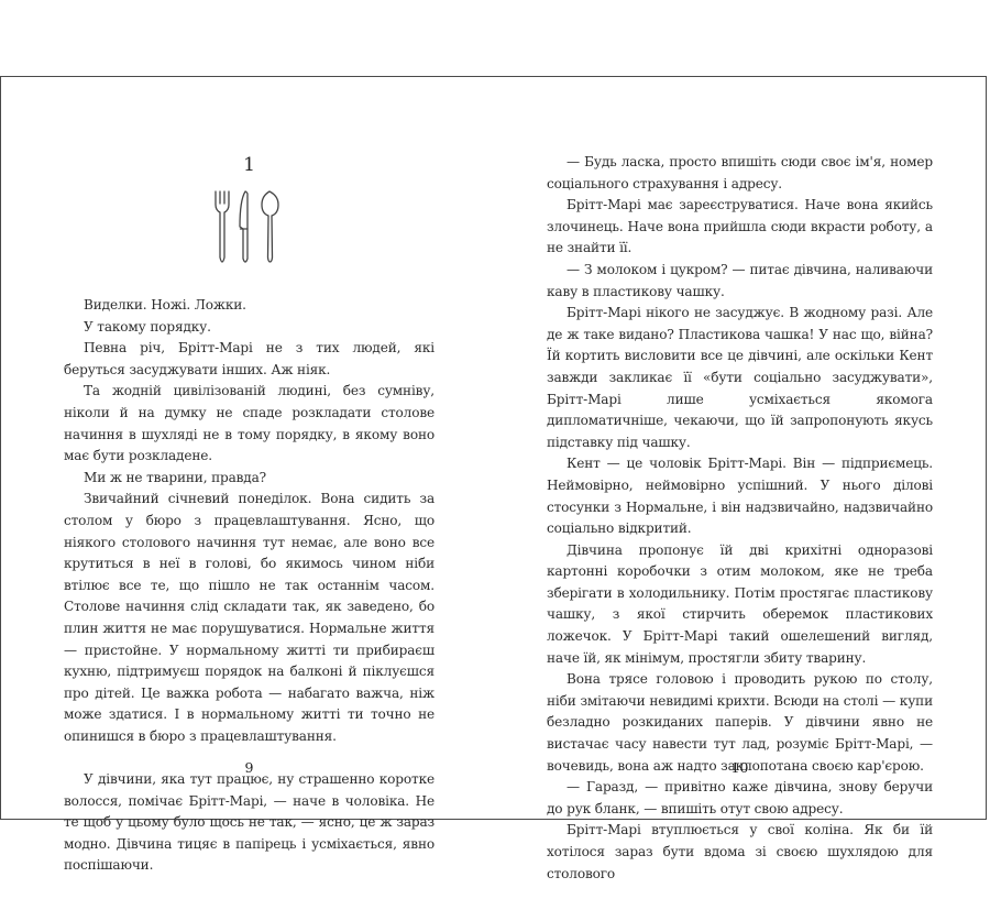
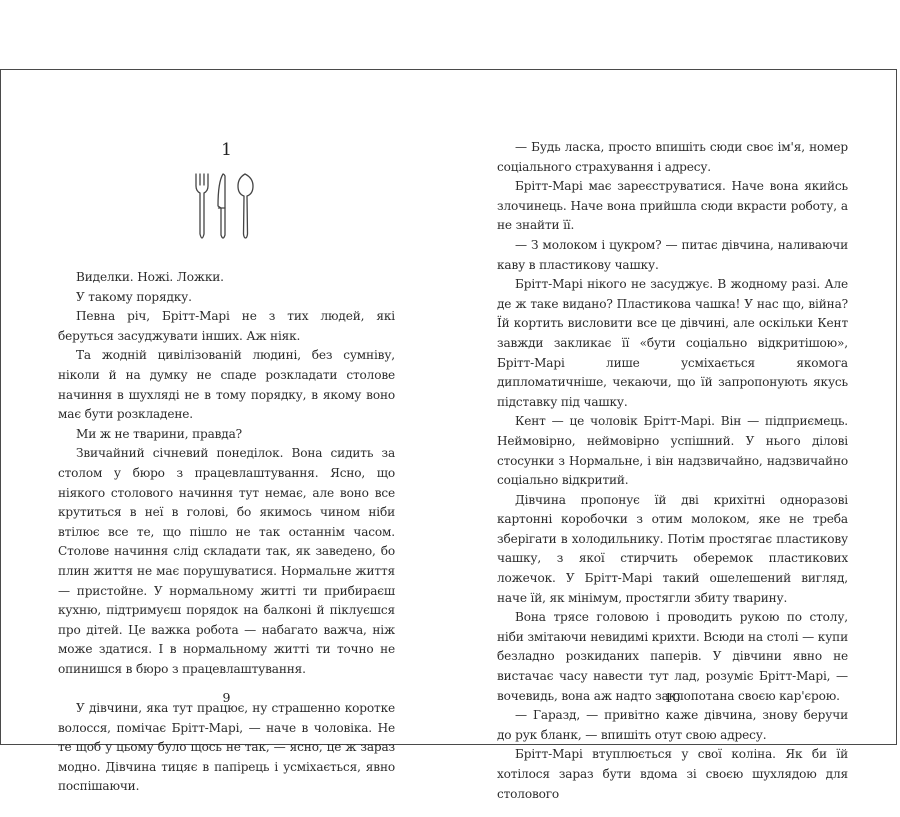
  1
  Виделки. Ножі. Ложки.
  У такому порядку.
  Певна річ, Брітт-Марі не з тих людей, які беруться засуджувати інших. Аж ніяк.
  Та жодній цивілізованій людині, без сумніву, ніколи й на думку не спаде розкладати столове начиння в шухляді не в тому порядку, в якому воно має бути розкладене.
  Ми ж не тварини, правда?
  Звичайний січневий понеділок. Вона сидить за столом у бюро з працевлаштування. Ясно, що ніякого столового начиння тут немає, але воно все крутиться в неї в голові, бо якимось чином ніби втілює все те, що пішло не так останнім часом. Столове начиння слід складати так, як заведено, бо плин життя не має порушуватися. Нормальне життя — пристойне. У нормальному житті ти прибираєш кухню, підтримуєш порядок на балконі й піклуєшся про дітей. Це важка робота — набагато важча, ніж може здатися. І в нормальному житті ти точно не опинишся в бюро з працевлаштування.
  У дівчини, яка тут працює, ну страшенно коротке волосся, помічає Брітт-Марі, — наче в чоловіка. Не те щоб у цьому було щось не так, — ясно, це ж зараз модно. Дівчина тицяє в папірець і усміхається, явно поспішаючи.
  9
  — Будь ласка, просто впишіть сюди своє ім'я, номер соціального страхування і адресу.
  Брітт-Марі має зареєструватися. Наче вона якийсь злочинець. Наче вона прийшла сюди вкрасти роботу, а не знайти її.
  — З молоком і цукром? — питає дівчина, наливаючи каву в пластикову чашку.
- Брітт-Марі нікого не засуджує. В жодному разі. Але де ж таке видано? Пластикова чашка! У нас що, війна? Їй кортить висловити все це дівчині, але оскільки Кент завжди закликає її «бути соціально засуджувати», Брітт-Марі лише усміхається якомога дипломатичніше, чекаючи, що їй запропонують якусь підставку під чашку.
+ Брітт-Марі нікого не засуджує. В жодному разі. Але де ж таке видано? Пластикова чашка! У нас що, війна? Їй кортить висловити все це дівчині, але оскільки Кент завжди закликає її «бути соціально відкритішою», Брітт-Марі лише усміхається якомога дипломатичніше, чекаючи, що їй запропонують якусь підставку під чашку.
  Кент — це чоловік Брітт-Марі. Він — підприємець. Неймовірно, неймовірно успішний. У нього ділові стосунки з Нормальне, і він надзвичайно, надзвичайно соціально відкритий.
  Дівчина пропонує їй дві крихітні одноразові картонні коробочки з отим молоком, яке не треба зберігати в холодильнику. Потім простягає пластикову чашку, з якої стирчить оберемок пластикових ложечок. У Брітт-Марі такий ошелешений вигляд, наче їй, як мінімум, простягли збиту тварину.
  Вона трясе головою і проводить рукою по столу, ніби змітаючи невидимі крихти. Всюди на столі — купи безладно розкиданих паперів. У дівчини явно не вистачає часу навести тут лад, розуміє Брітт-Марі, — вочевидь, вона аж надто заклопотана своєю кар'єрою.
  — Гаразд, — привітно каже дівчина, знову беручи до рук бланк, — впишіть отут свою адресу.
  Брітт-Марі втуплюється у свої коліна. Як би їй хотілося зараз бути вдома зі своєю шухлядою для столового
  10
